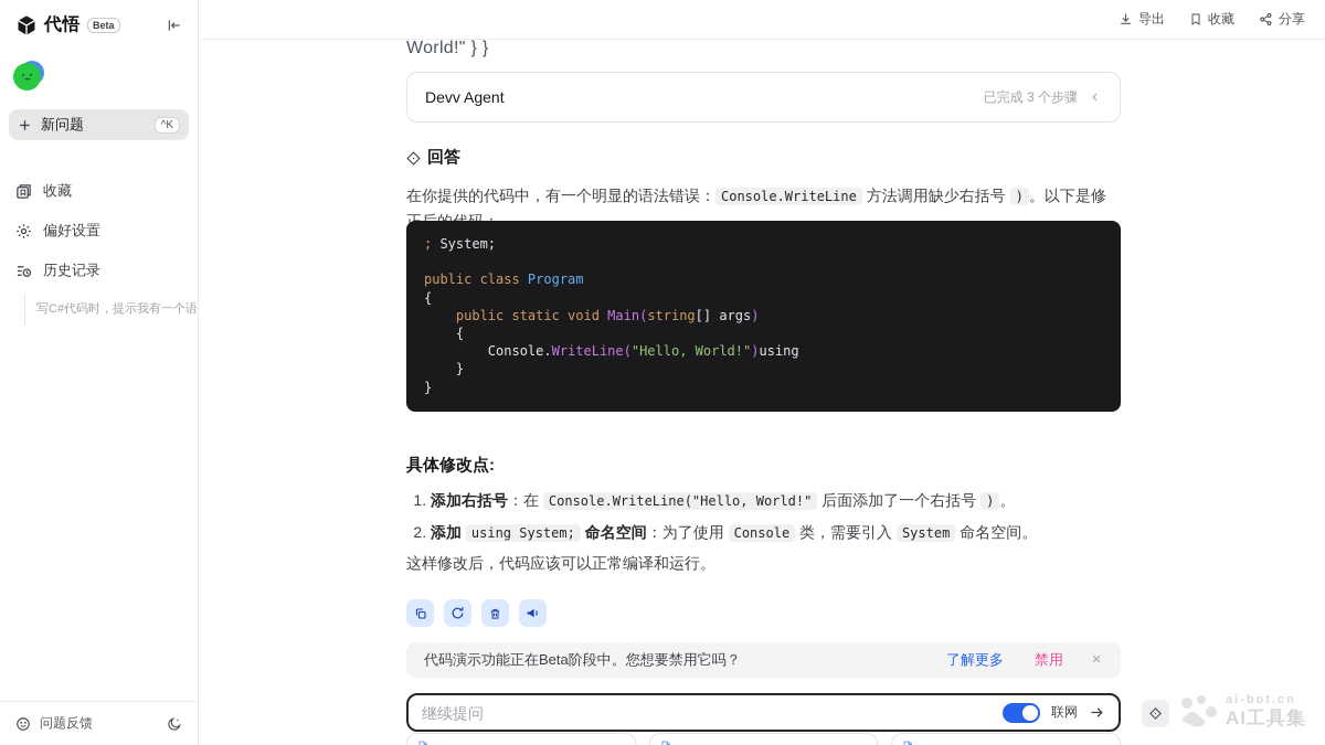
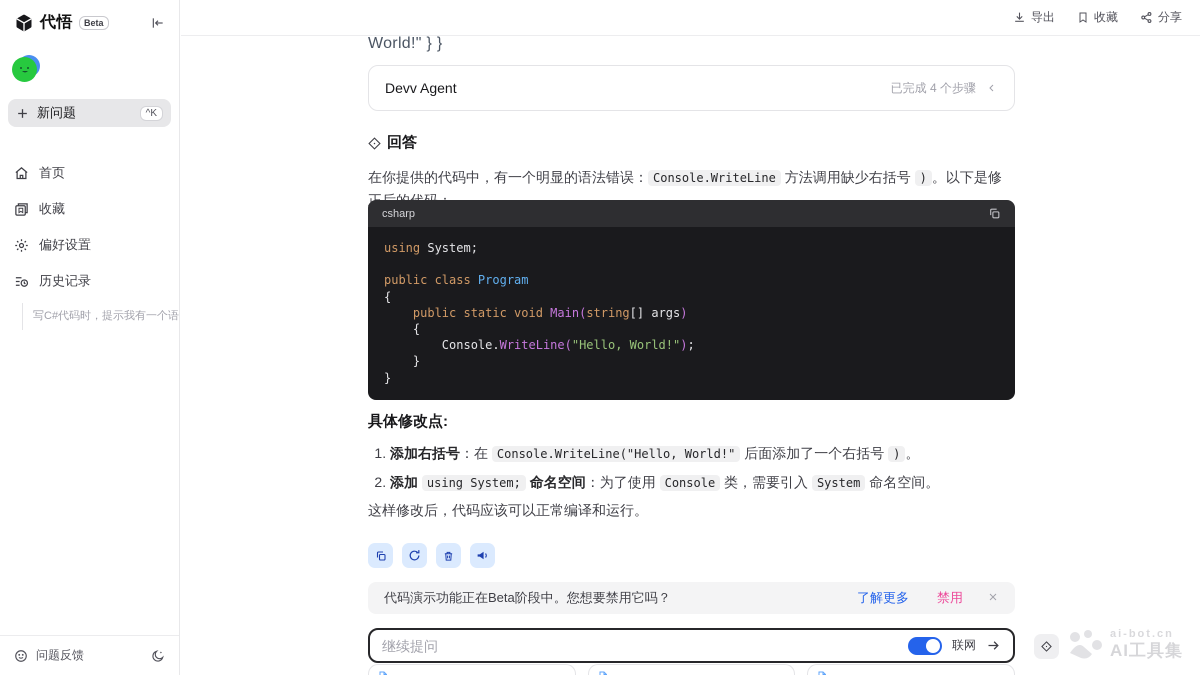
  代悟
  Beta
  新问题
  ^K
+ 首页
  收藏
  偏好设置
  历史记录
  写C#代码时，提示我有一个语
  问题反馈
  导出
  收藏
  分享
  World!" } }
  Devv Agent
- 已完成 3 个步骤
+ 已完成 4 个步骤
  回答
  在你提供的代码中，有一个明显的语法错误： Console.WriteLine 方法调用缺少右括号 ) 。以下是修
+ csharp
- ; System;
+ using System;
  public class Program
  {
  public static void Main(string[] args)
  {
- Console.WriteLine("Hello, World!")using
+ Console.WriteLine("Hello, World!");
  }
  }
  具体修改点:
  添加右括号：在 Console.WriteLine("Hello, World!" 后面添加了一个右括号 ) 。
  添加 using System; 命名空间：为了使用 Console 类，需要引入 System 命名空间。
  这样修改后，代码应该可以正常编译和运行。
  代码演示功能正在Beta阶段中。您想要禁用它吗？
  了解更多
  禁用
  继续提问
  联网
  ai-bot.cn
  AI工具集
